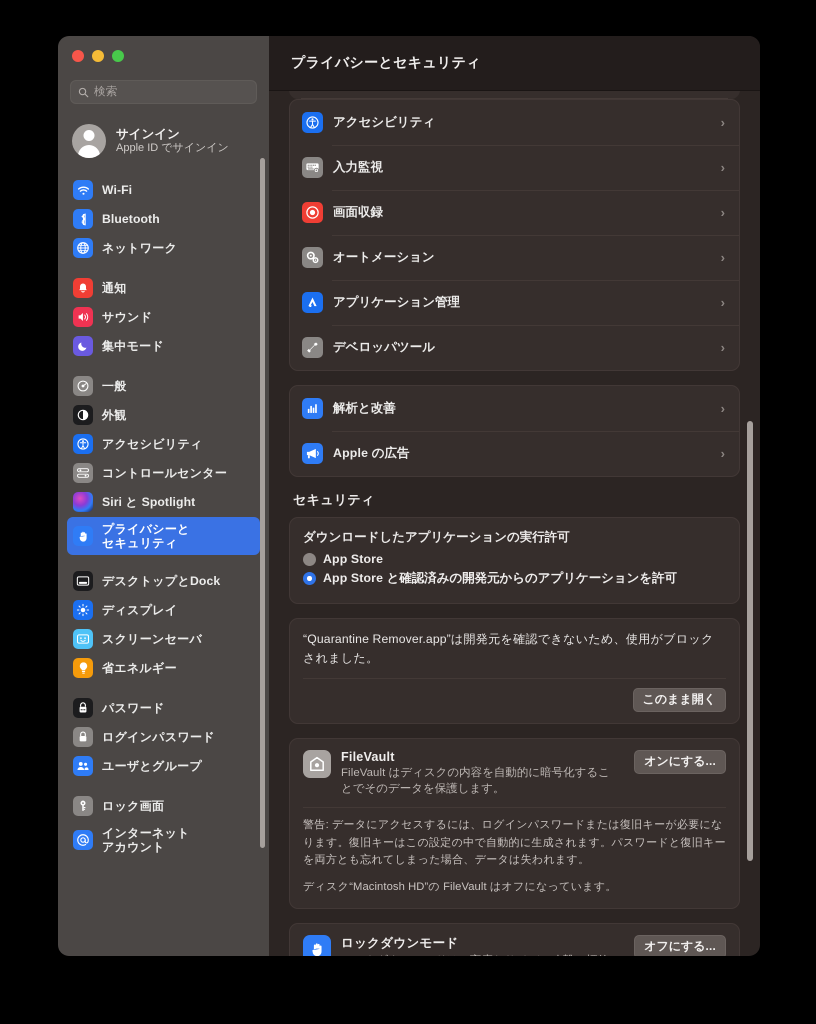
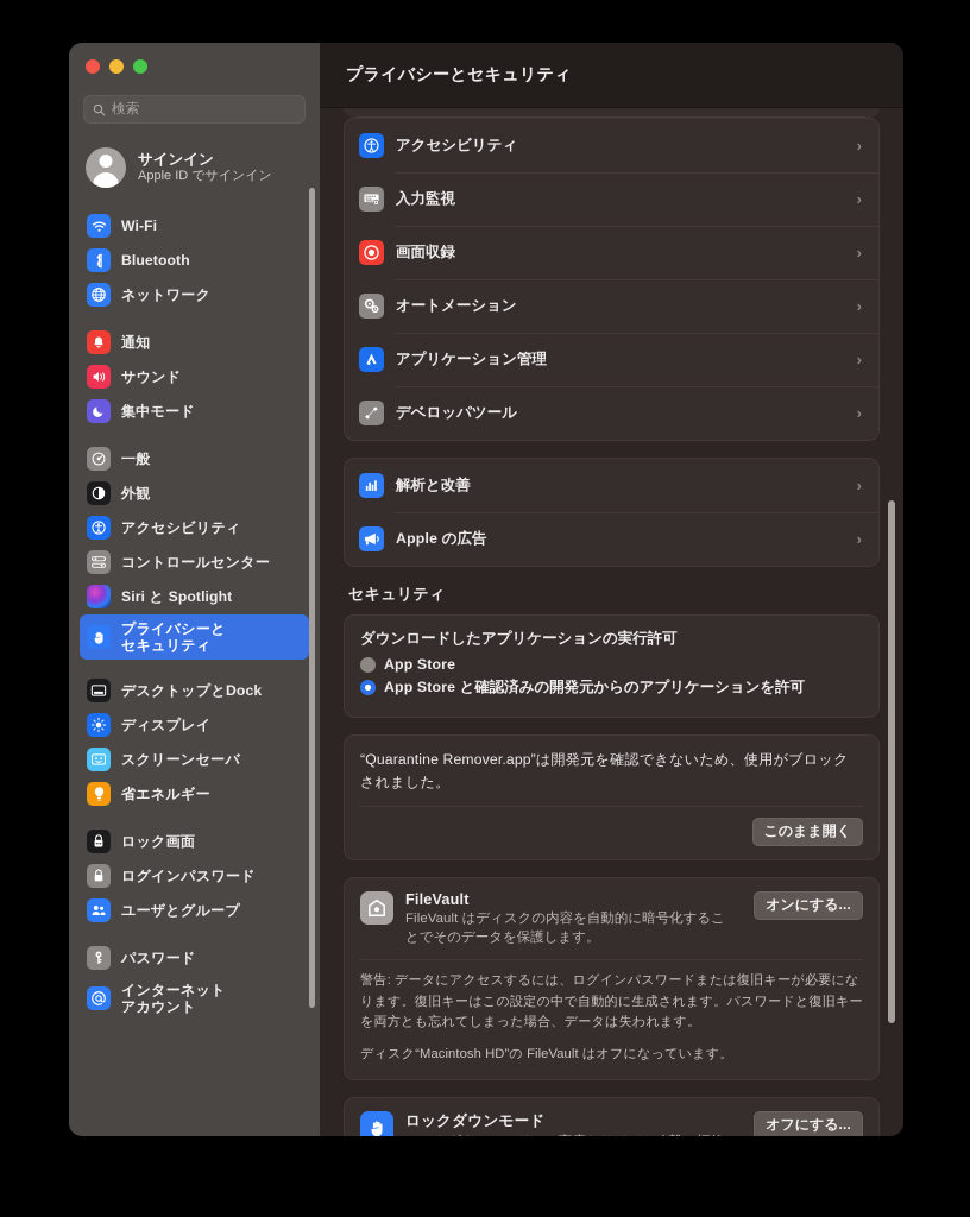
  検索
  サインイン
  Apple ID でサインイン
  Wi-Fi
  Bluetooth
  ネットワーク
  通知
  サウンド
  集中モード
  一般
  外観
  アクセシビリティ
  コントロールセンター
  Siri と Spotlight
  プライバシーと
  セキュリティ
  デスクトップとDock
  ディスプレイ
  スクリーンセーバ
  省エネルギー
- パスワード
+ ロック画面
  ログインパスワード
  ユーザとグループ
- ロック画面
+ パスワード
  インターネット
  アカウント
  プライバシーとセキュリティ
  アクセシビリティ
  ›
  入力監視
  ›
  画面収録
  ›
  オートメーション
  ›
  アプリケーション管理
  ›
  デベロッパツール
  ›
  解析と改善
  ›
  Apple の広告
  ›
  セキュリティ
  ダウンロードしたアプリケーションの実行許可
  App Store
  App Store と確認済みの開発元からのアプリケーションを許可
  “Quarantine Remover.app”は開発元を確認できないため、使用がブロックされました。
  このまま開く
  FileVault
  FileVault はディスクの内容を自動的に暗号化することでそのデータを保護します。
  オンにする...
  警告: データにアクセスするには、ログインパスワードまたは復旧キーが必要になります。復旧キーはこの設定の中で自動的に生成されます。パスワードと復旧キーを両方とも忘れてしまった場合、データは失われます。
  ディスク“Macintosh HD”の FileVault はオフになっています。
  ロックダウンモード
  オフにする...
